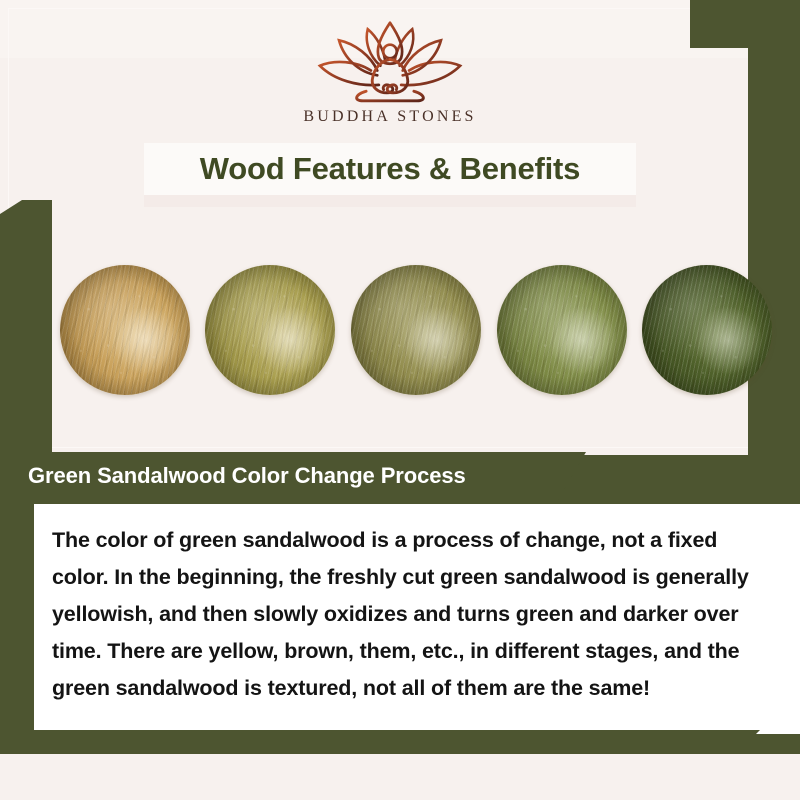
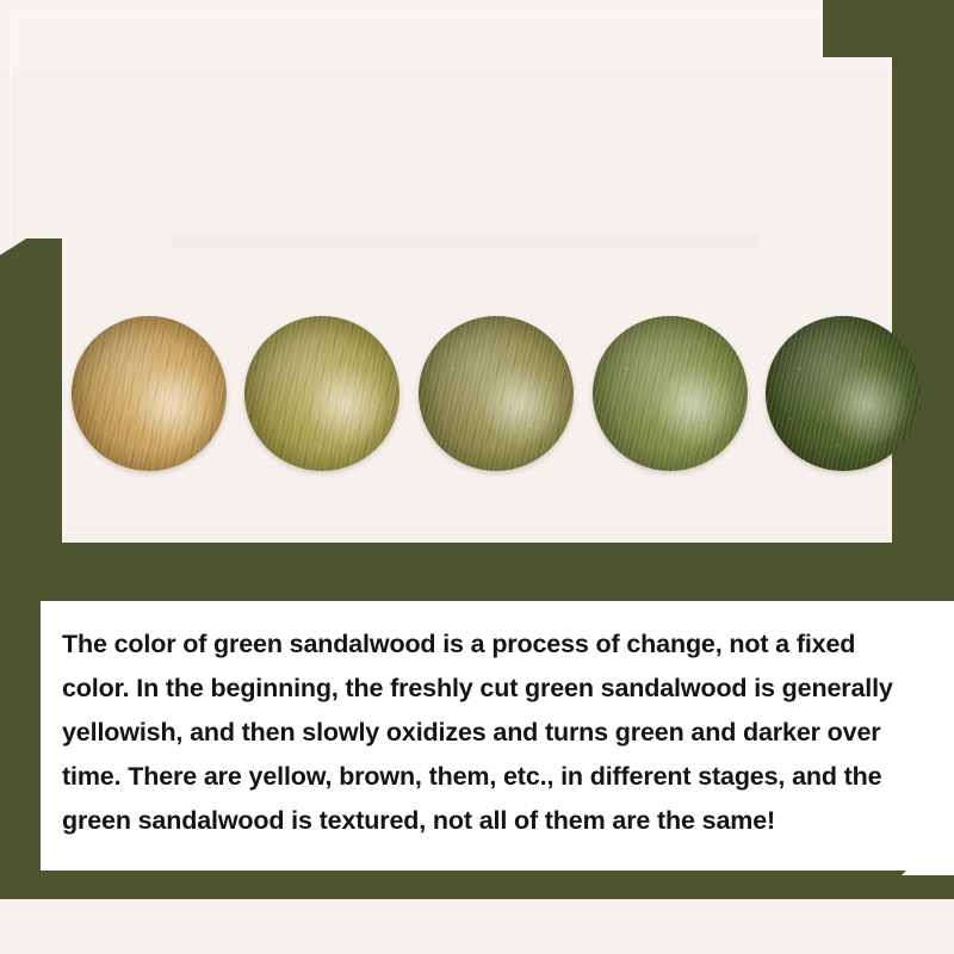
- BUDDHA STONES
- Wood Features & Benefits
- Green Sandalwood Color Change Process
  The color of green sandalwood is a process of change, not a fixed color. In the beginning, the freshly cut green sandalwood is generally yellowish, and then slowly oxidizes and turns green and darker over time. There are yellow, brown, them, etc., in different stages, and the green sandalwood is textured, not all of them are the same!
